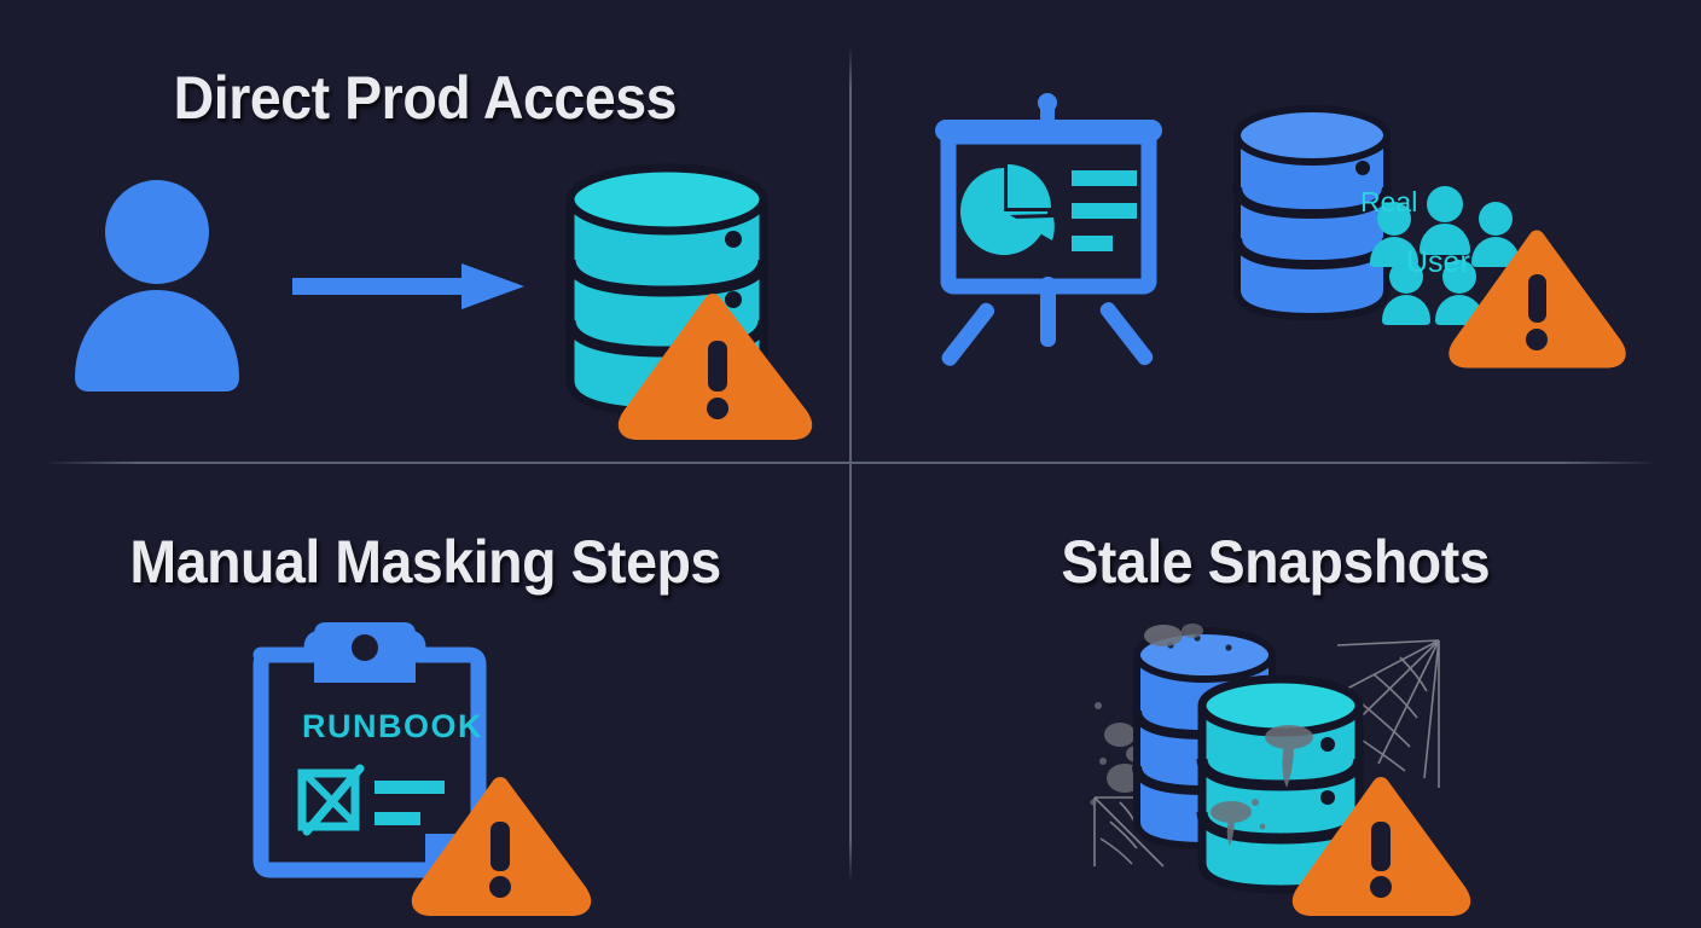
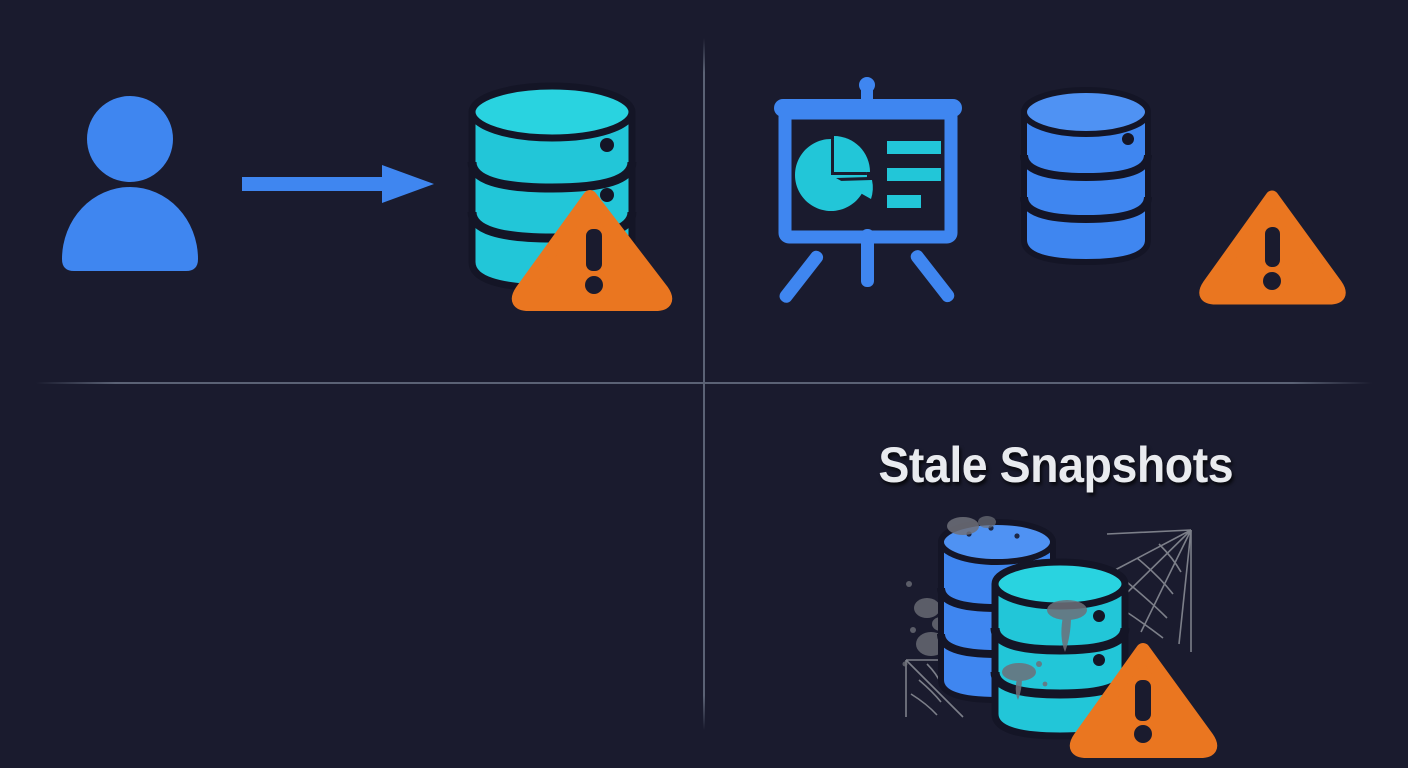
- Direct Prod Access
- Real
- User
- Manual Masking Steps
- RUNBOOK
  Stale Snapshots
